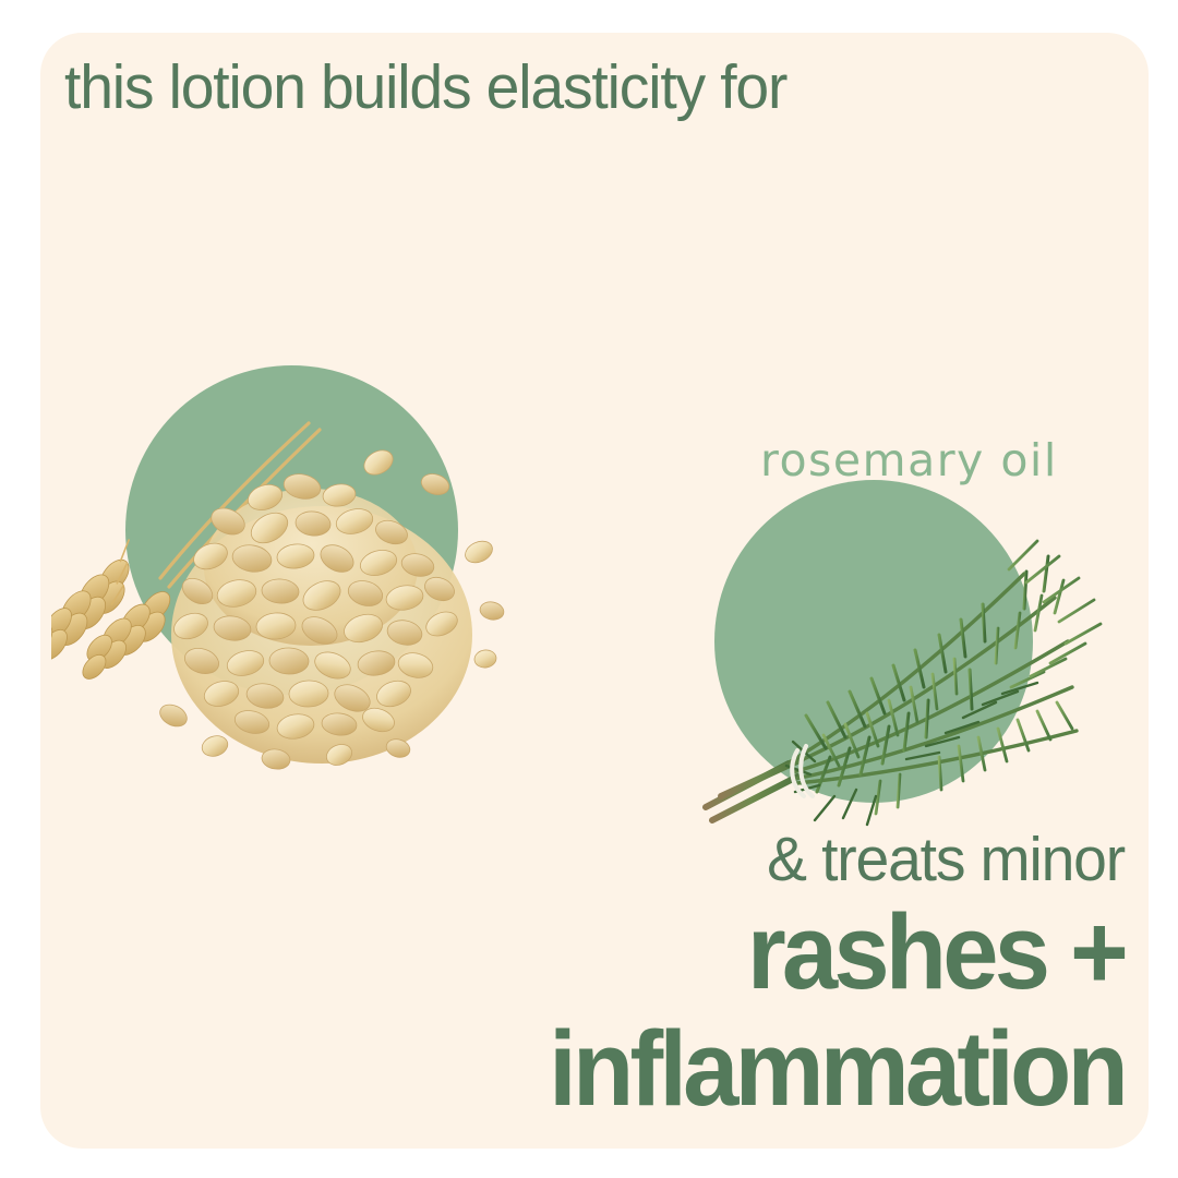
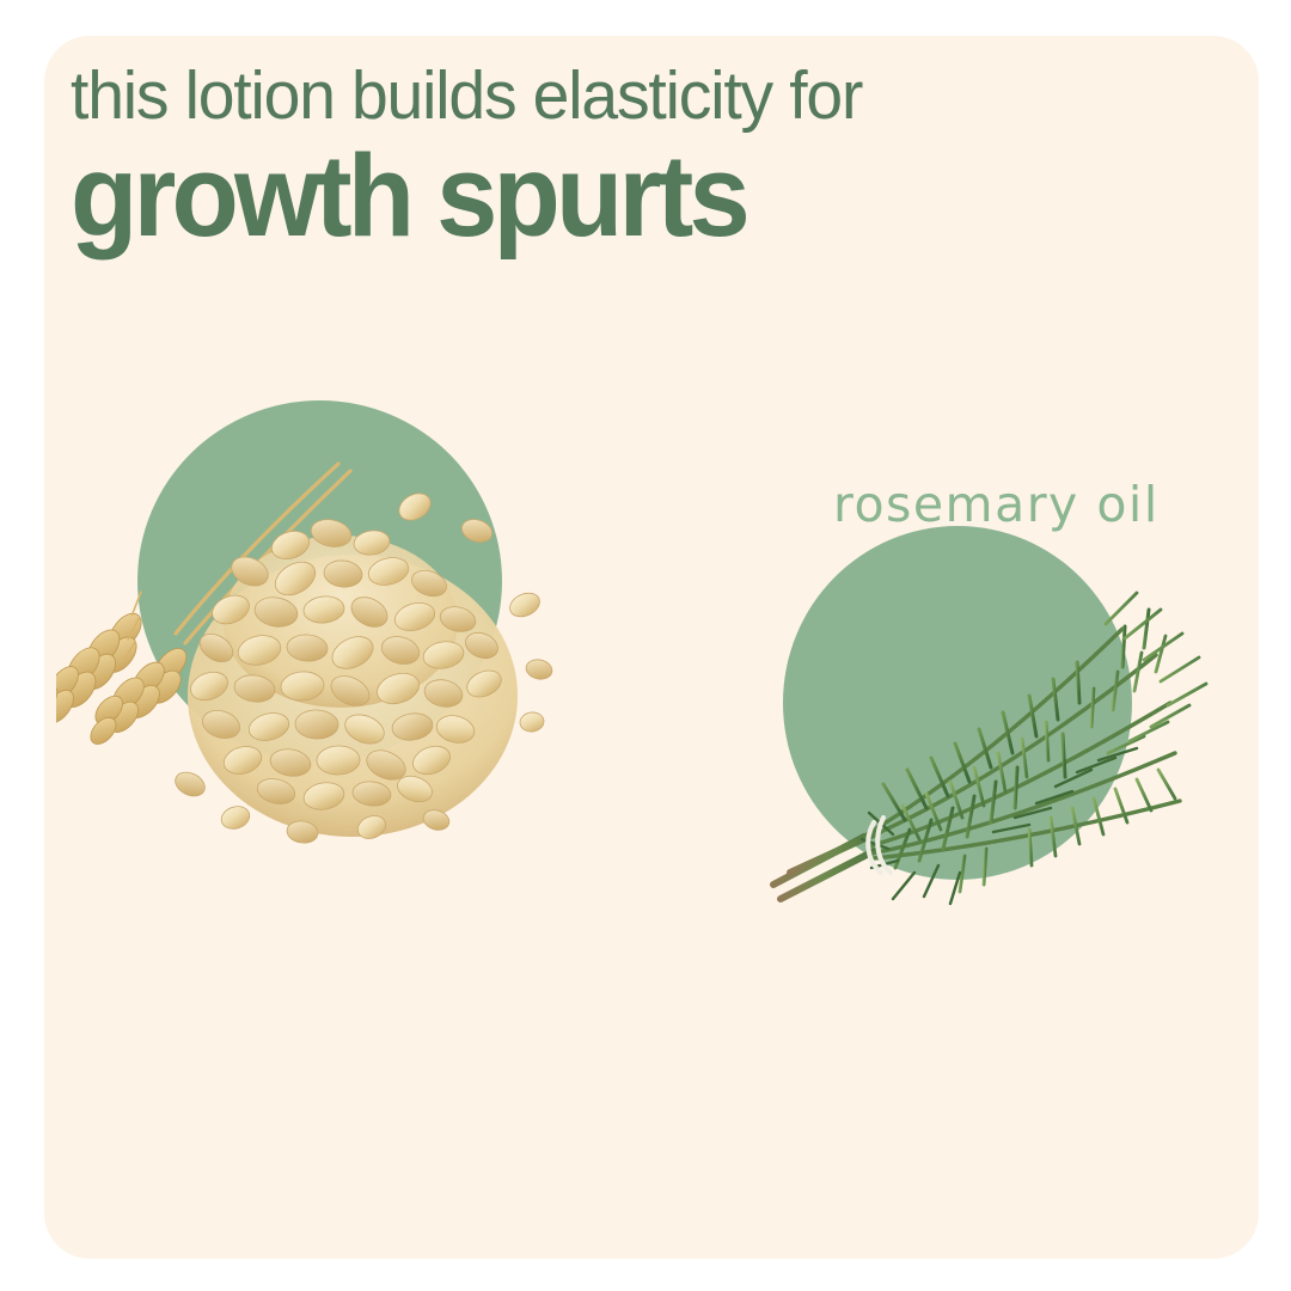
  this lotion builds elasticity for
+ growth spurts
  rosemary oil
- & treats minor
- rashes +
- inflammation
